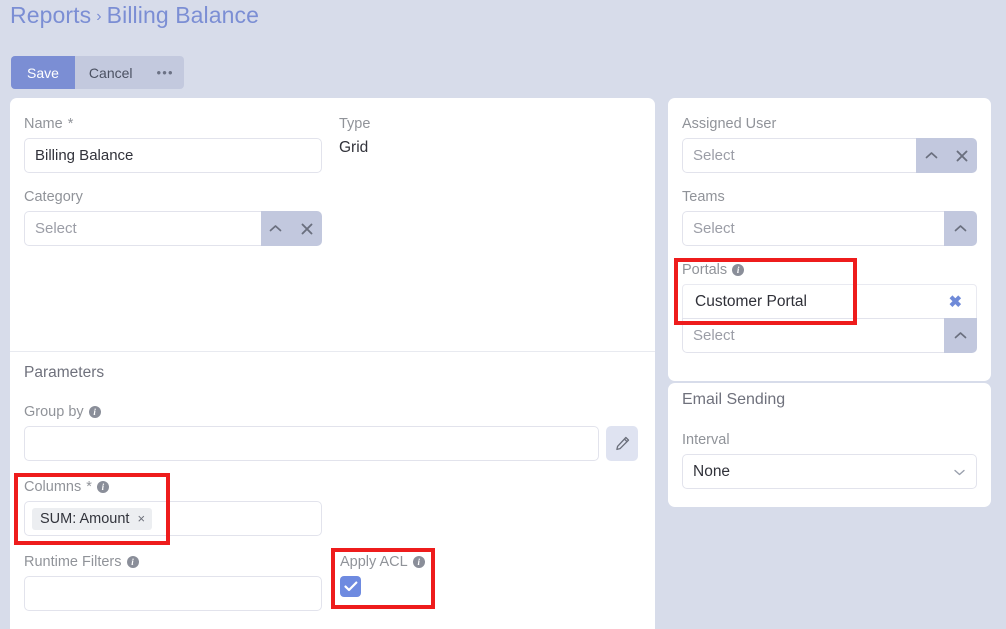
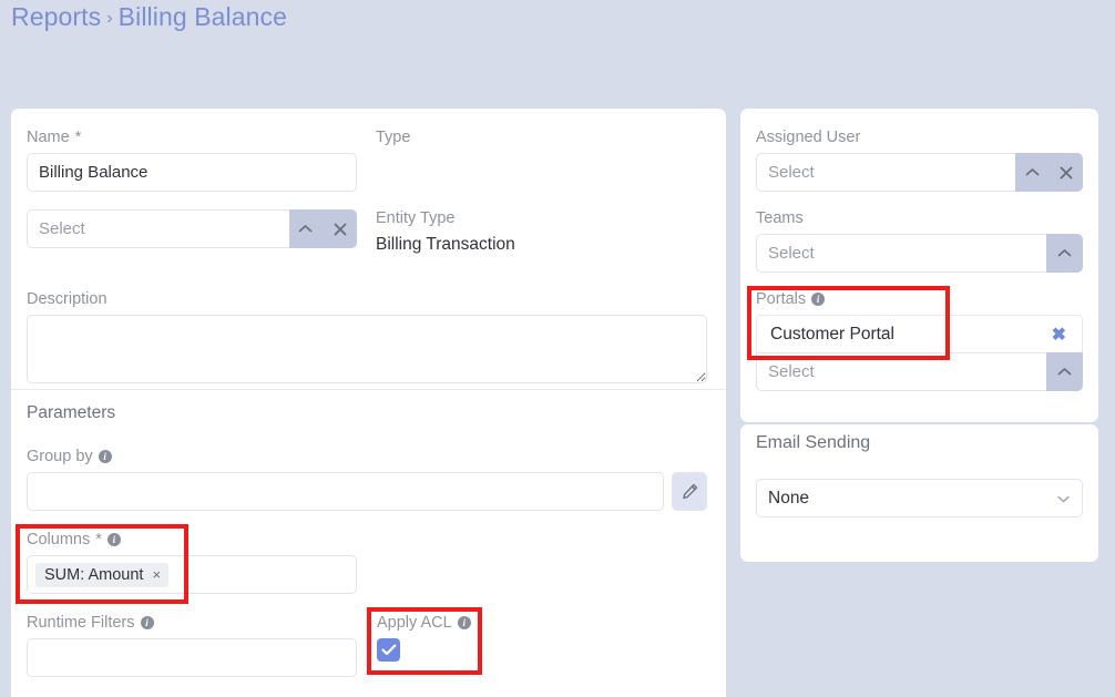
  Reports › Billing Balance
- Save
- Cancel
- •••
  Name
  *
  Billing Balance
  Type
- Grid
- Category
  Select
+ Entity Type
+ Billing Transaction
+ Description
  Parameters
  Group by
  i
  Columns
  *
  i
  SUM: Amount
  ×
  Runtime Filters
  i
  Apply ACL
  i
  Assigned User
  Select
  Teams
  Select
  Portals
  i
  Customer Portal
  ✖
  Select
  Email Sending
- Interval
  None
